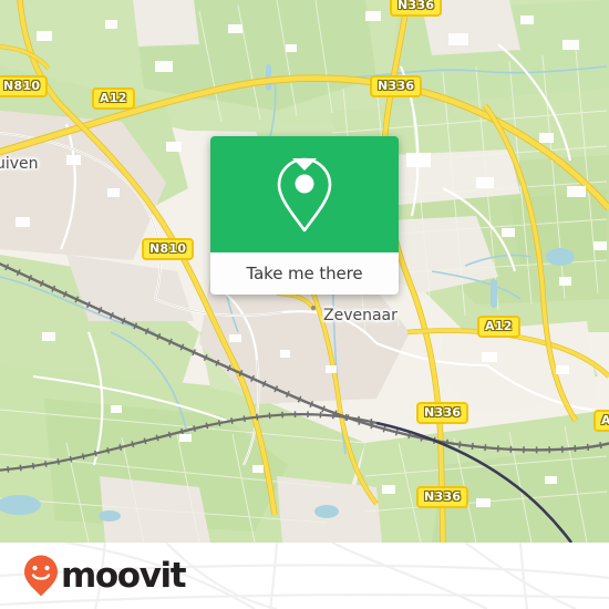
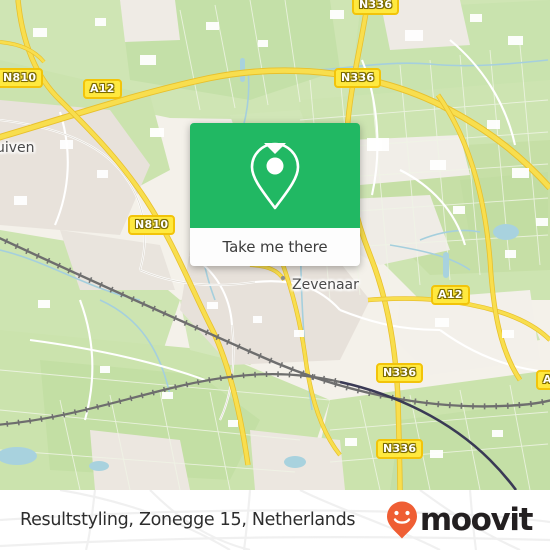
  uiven
  Zevenaar
  N810
  A12
  N336
  N336
  N810
  A12
  N336
  N336
  Take me there
+ Resultstyling, Zonegge 15, Netherlands
  moovit
